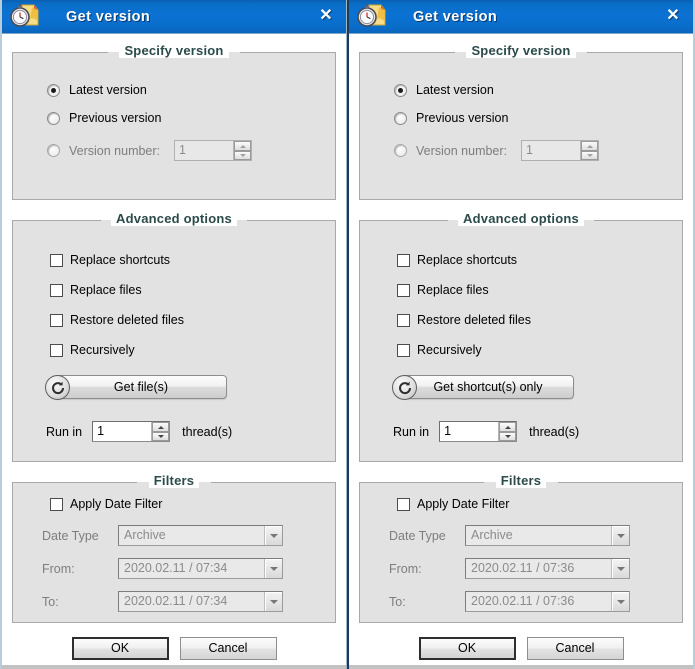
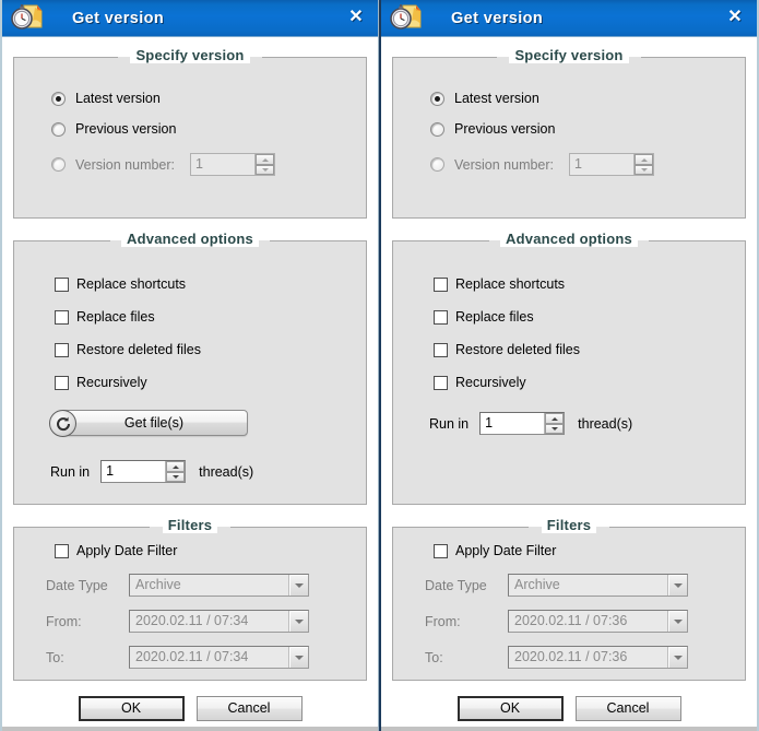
  Get version
  ✕
  Specify version
  Latest version
  Previous version
  Version number:
  1
  Advanced options
  Replace shortcuts
  Replace files
  Restore deleted files
  Recursively
  Get file(s)
  Run in
  1
  thread(s)
  Filters
  Apply Date Filter
  Date Type
  Archive
  From:
  2020.02.11 / 07:34
  To:
  2020.02.11 / 07:34
  OK
  Cancel
  Get version
  ✕
  Specify version
  Latest version
  Previous version
  Version number:
  1
  Advanced options
  Replace shortcuts
  Replace files
  Restore deleted files
  Recursively
- Get shortcut(s) only
  Run in
  1
  thread(s)
  Filters
  Apply Date Filter
  Date Type
  Archive
  From:
  2020.02.11 / 07:36
  To:
  2020.02.11 / 07:36
  OK
  Cancel
